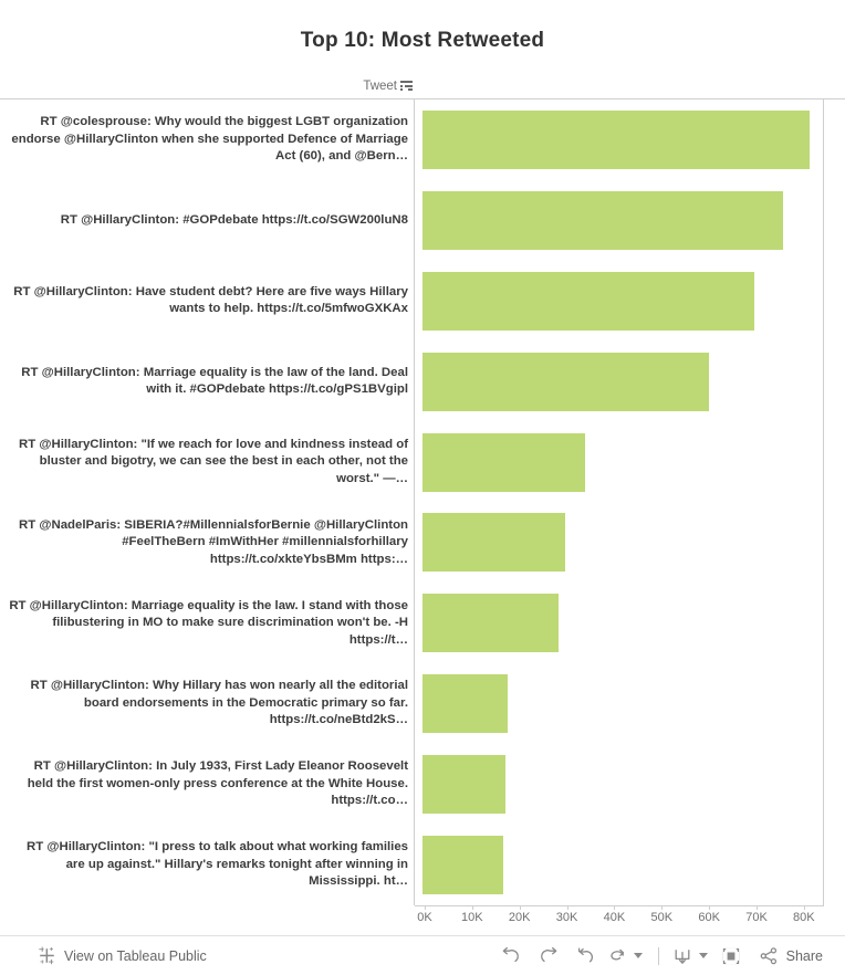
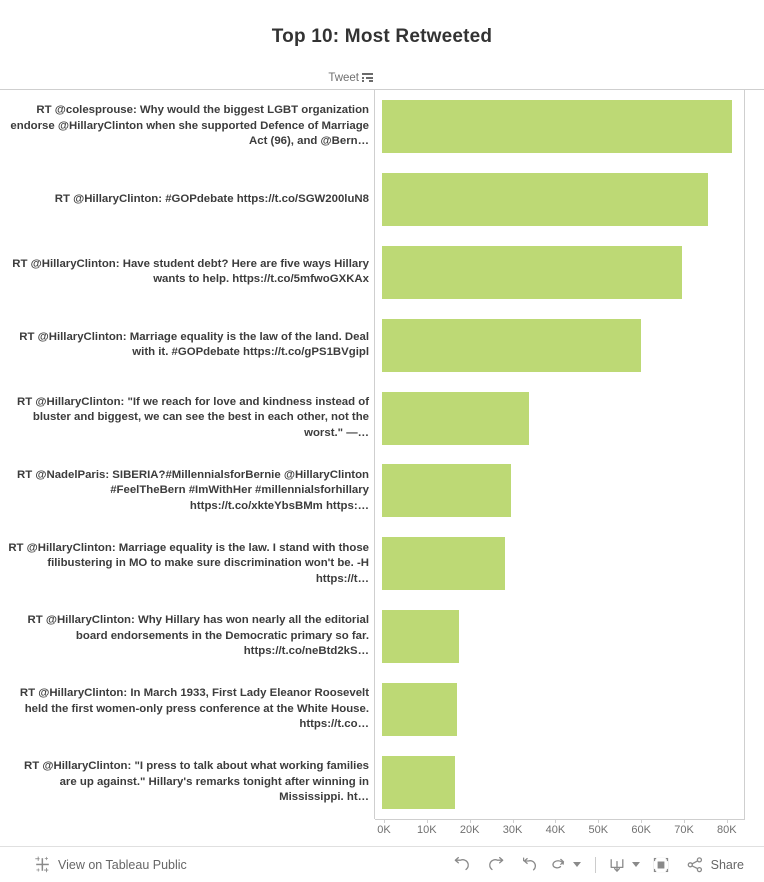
  Top 10: Most Retweeted
  Tweet
- RT @colesprouse: Why would the biggest LGBT organization endorse @HillaryClinton when she supported Defence of Marriage Act (60), and @Bern…
+ RT @colesprouse: Why would the biggest LGBT organization endorse @HillaryClinton when she supported Defence of Marriage Act (96), and @Bern…
  RT @HillaryClinton: #GOPdebate https://t.co/SGW200luN8
  RT @HillaryClinton: Have student debt? Here are five ways Hillary wants to help. https://t.co/5mfwoGXKAx
  RT @HillaryClinton: Marriage equality is the law of the land. Deal with it. #GOPdebate https://t.co/gPS1BVgipl
- RT @HillaryClinton: "If we reach for love and kindness instead of bluster and bigotry, we can see the best in each other, not the worst." —…
+ RT @HillaryClinton: "If we reach for love and kindness instead of bluster and biggest, we can see the best in each other, not the worst." —…
  RT @NadelParis: SIBERIA?#MillennialsforBernie @HillaryClinton #FeelTheBern #ImWithHer #millennialsforhillary https://t.co/xkteYbsBMm https:…
  RT @HillaryClinton: Marriage equality is the law. I stand with those filibustering in MO to make sure discrimination won't be. -H https://t…
  RT @HillaryClinton: Why Hillary has won nearly all the editorial board endorsements in the Democratic primary so far. https://t.co/neBtd2kS…
- RT @HillaryClinton: In July 1933, First Lady Eleanor Roosevelt held the first women-only press conference at the White House. https://t.co…
+ RT @HillaryClinton: In March 1933, First Lady Eleanor Roosevelt held the first women-only press conference at the White House. https://t.co…
  RT @HillaryClinton: "I press to talk about what working families are up against." Hillary's remarks tonight after winning in Mississippi. ht…
  0K
  10K
  20K
  30K
  40K
  50K
  60K
  70K
  80K
  View on Tableau Public
  Share
